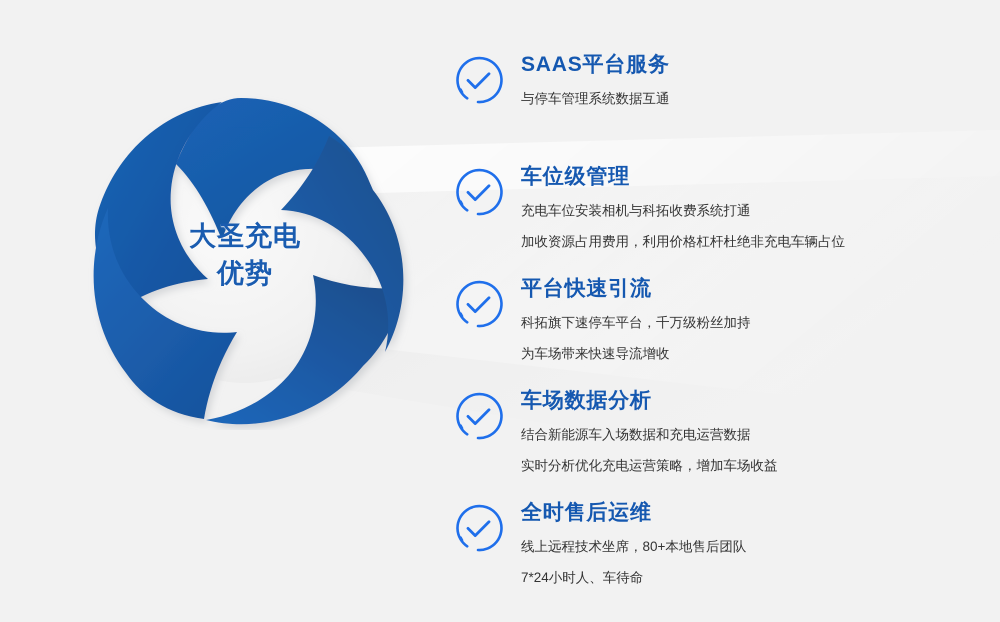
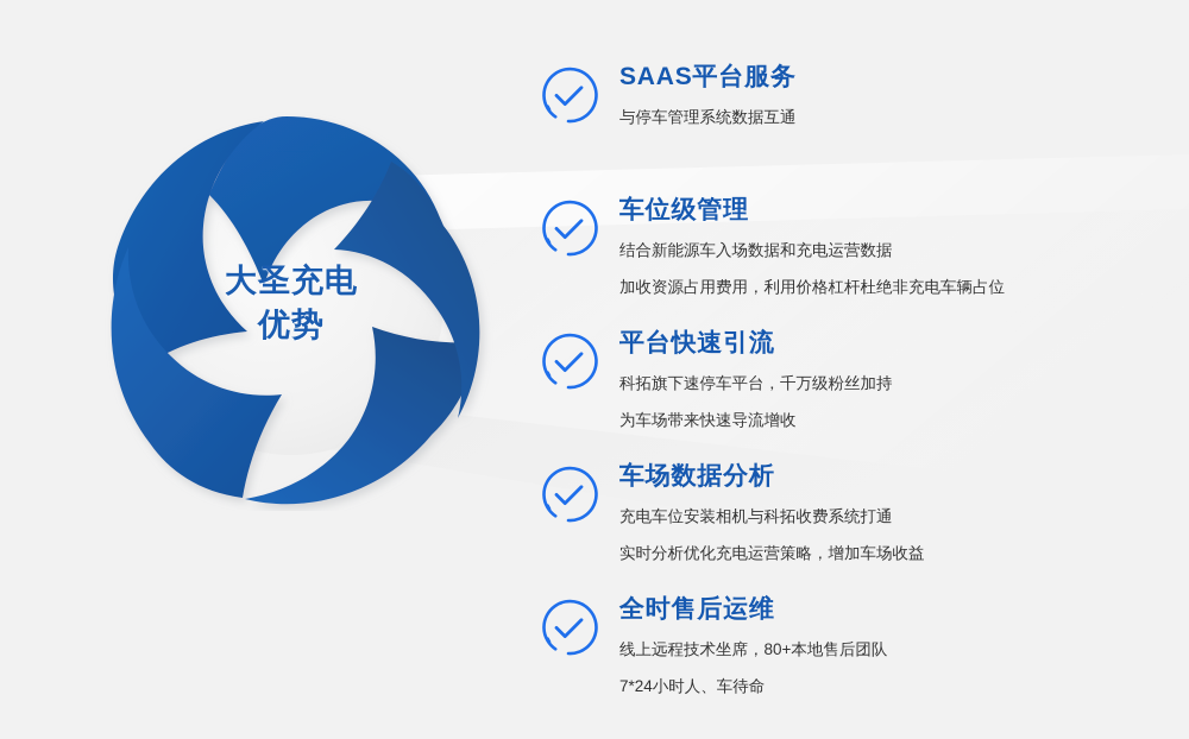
  大圣充电
  优势
  SAAS平台服务
  与停车管理系统数据互通
  车位级管理
- 充电车位安装相机与科拓收费系统打通
+ 结合新能源车入场数据和充电运营数据
  加收资源占用费用，利用价格杠杆杜绝非充电车辆占位
  平台快速引流
  科拓旗下速停车平台，千万级粉丝加持
  为车场带来快速导流增收
  车场数据分析
- 结合新能源车入场数据和充电运营数据
+ 充电车位安装相机与科拓收费系统打通
  实时分析优化充电运营策略，增加车场收益
  全时售后运维
  线上远程技术坐席，80+本地售后团队
  7*24小时人、车待命
